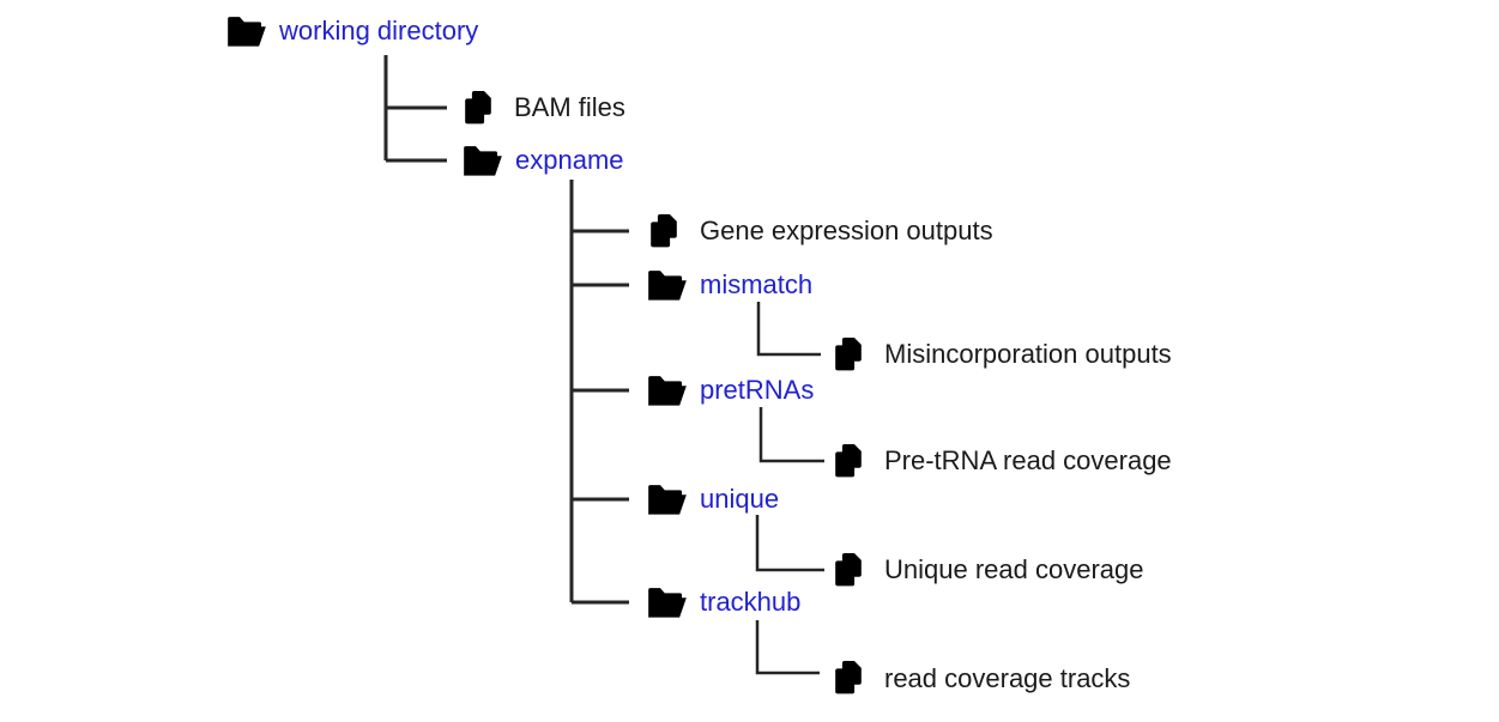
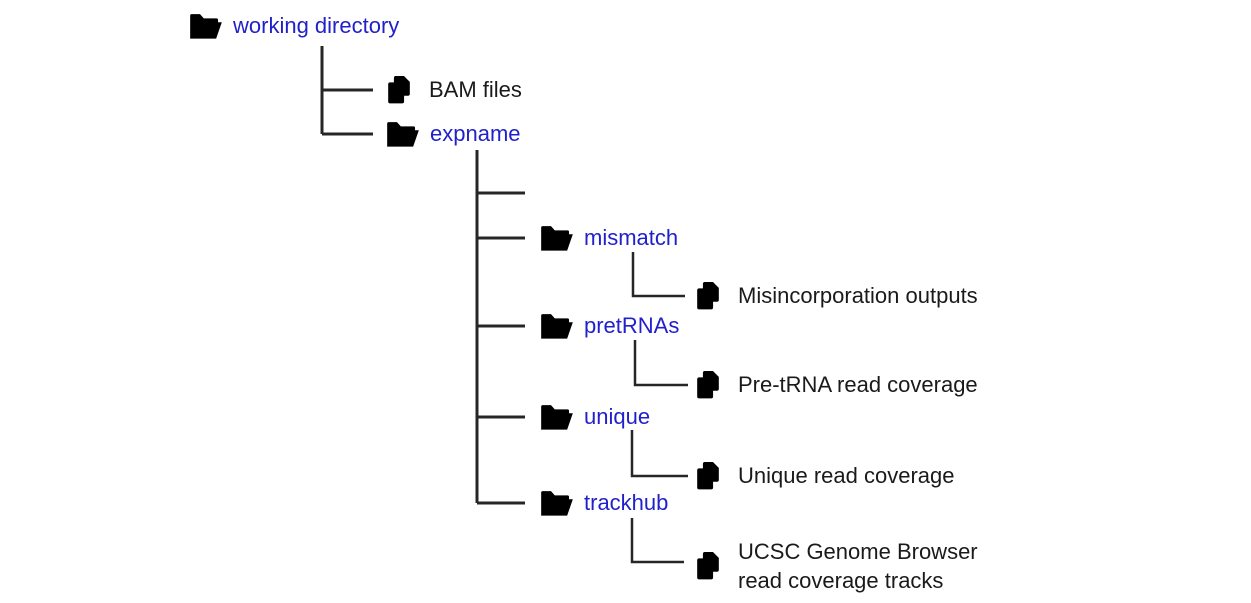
  working directory
  BAM files
  expname
- Gene expression outputs
  mismatch
  Misincorporation outputs
  pretRNAs
  Pre-tRNA read coverage
  unique
  Unique read coverage
  trackhub
+ UCSC Genome Browser
  read coverage tracks
